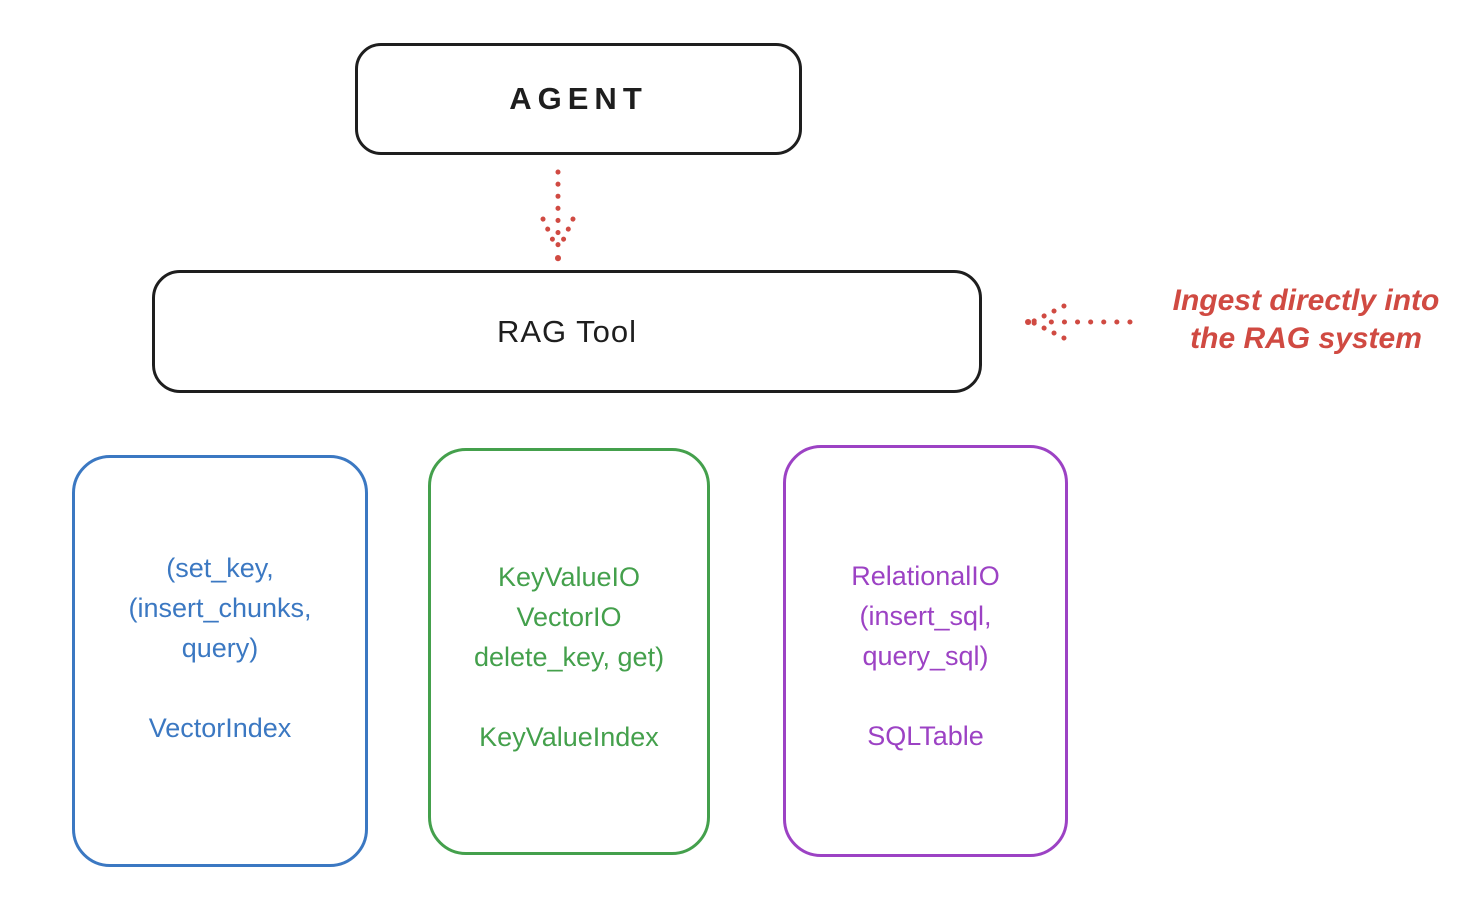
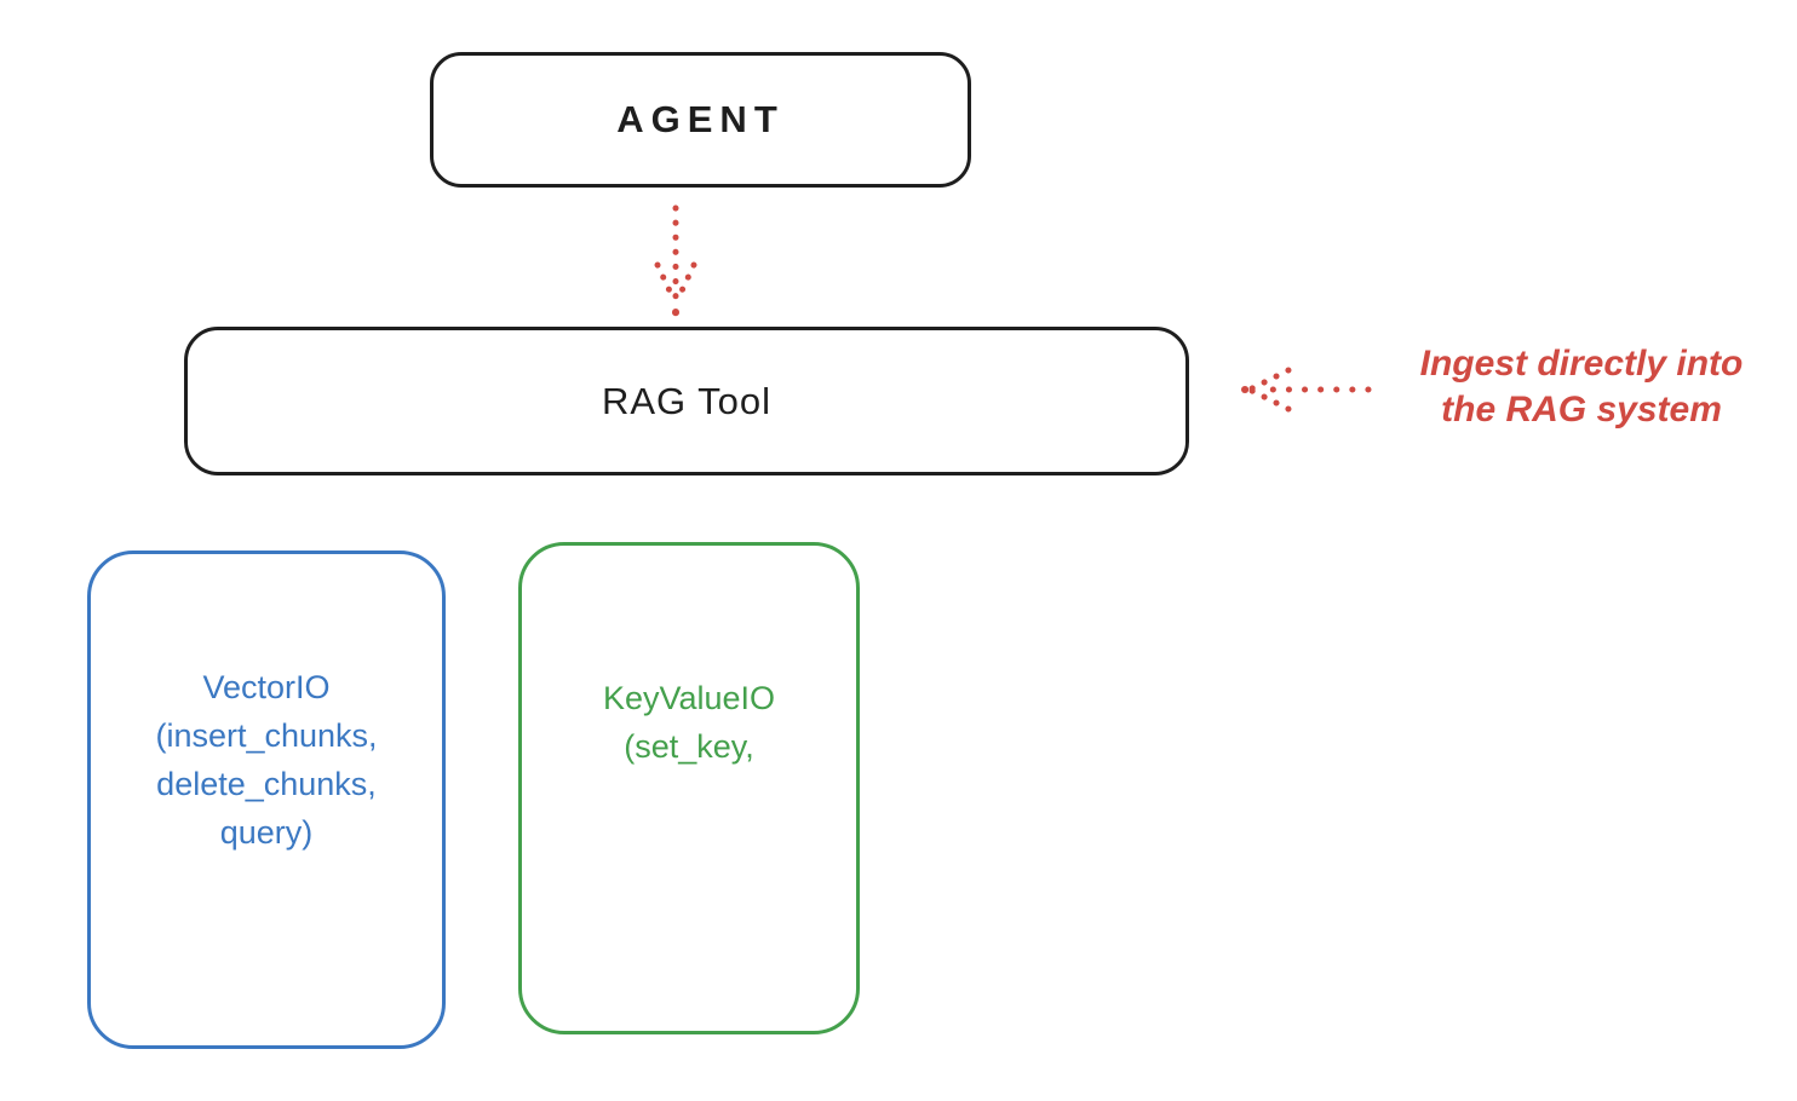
  AGENT
  RAG Tool
  Ingest directly into
  the RAG system
- (set_key,
+ VectorIO
  (insert_chunks,
+ delete_chunks,
  query)
- VectorIndex
  KeyValueIO
- VectorIO
+ (set_key,
- delete_key, get)
- KeyValueIndex
- RelationalIO
- (insert_sql,
- query_sql)
- SQLTable
